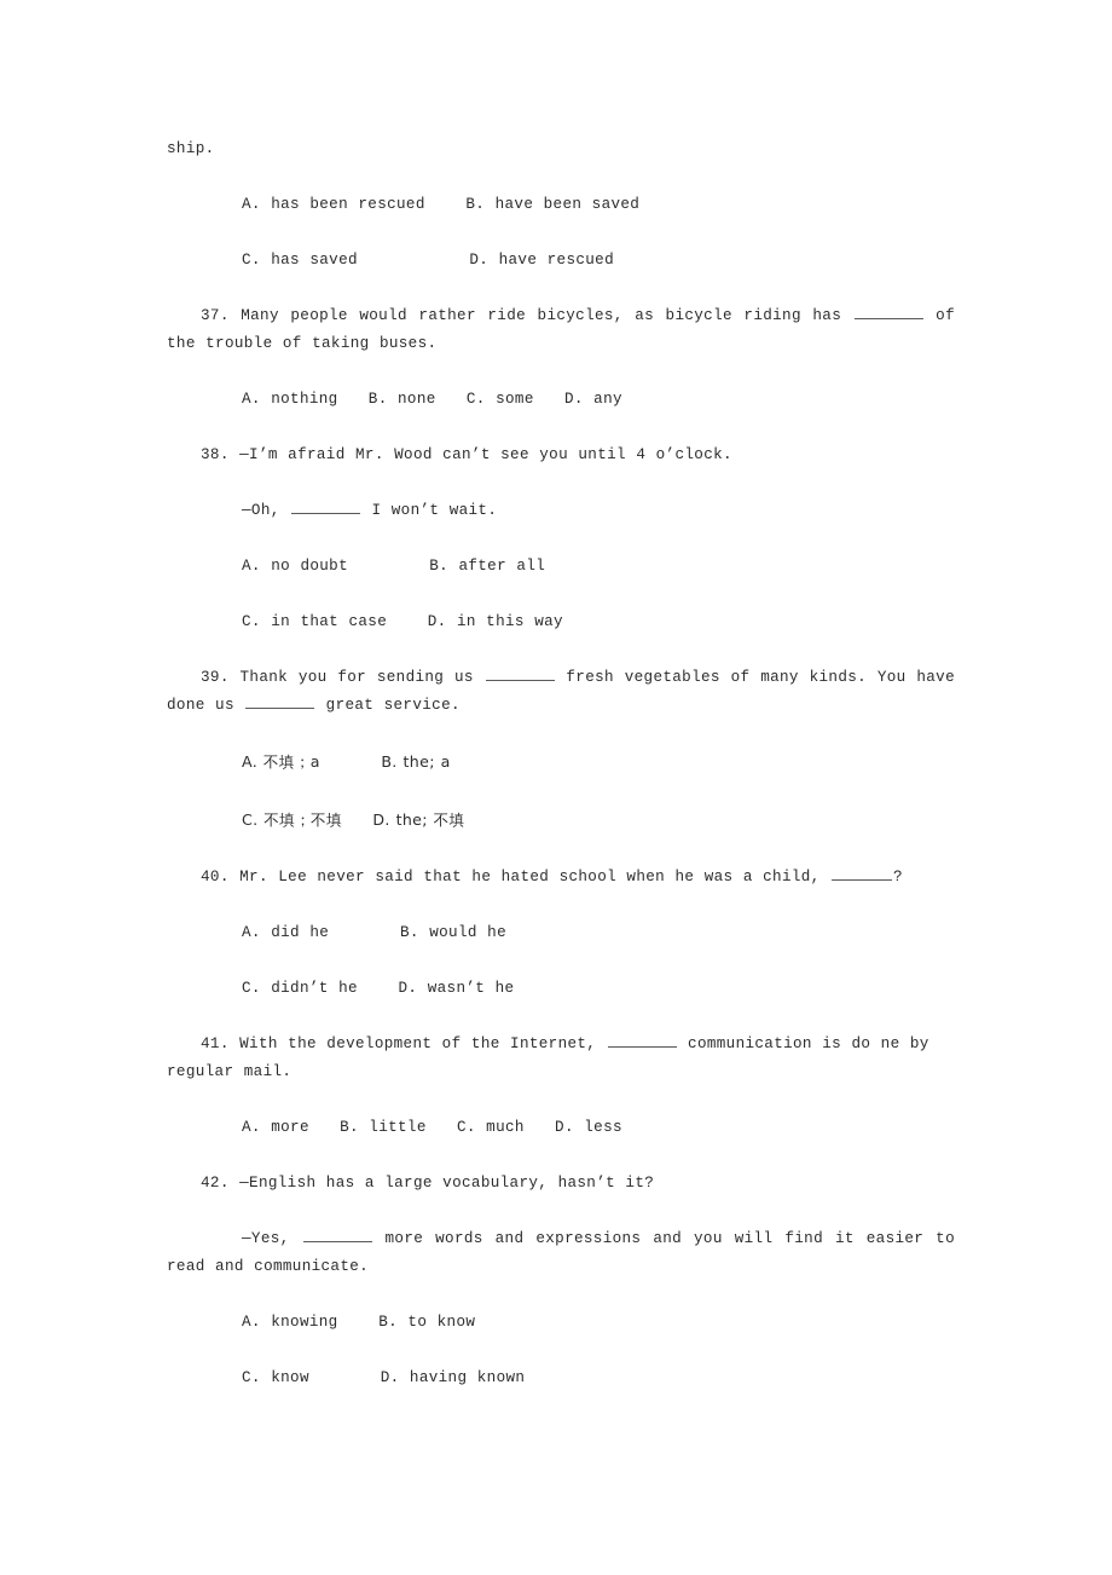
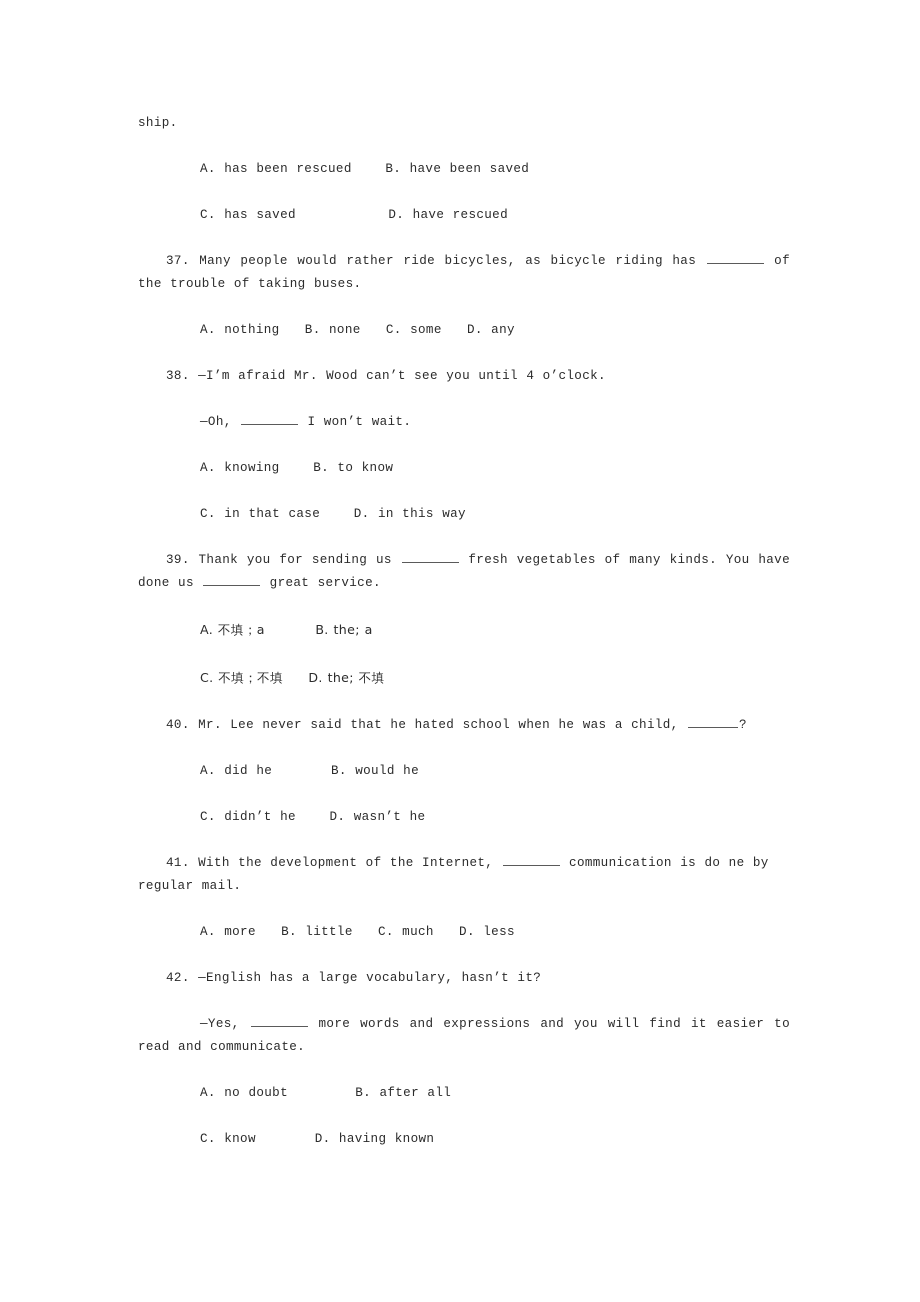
  ship.
  A. has been rescued B. have been saved
  C. has saved D. have rescued
  37. Many people would rather ride bicycles, as bicycle riding has of the trouble of taking buses.
  A. nothing B. none C. some D. any
  38. —I’m afraid Mr. Wood can’t see you until 4 o’clock.
  —Oh, I won’t wait.
- A. no doubt B. after all
+ A. knowing B. to know
  C. in that case D. in this way
  39. Thank you for sending us fresh vegetables of many kinds. You have done us great service.
  A. 不填；a B. the; a
  C. 不填；不填 D. the; 不填
  40. Mr. Lee never said that he hated school when he was a child, ?
  A. did he B. would he
  C. didn’t he D. wasn’t he
  41. With the development of the Internet, communication is do ne by regular mail.
  A. more B. little C. much D. less
  42. —English has a large vocabulary, hasn’t it?
  —Yes, more words and expressions and you will find it easier to read and communicate.
- A. knowing B. to know
+ A. no doubt B. after all
  C. know D. having known
